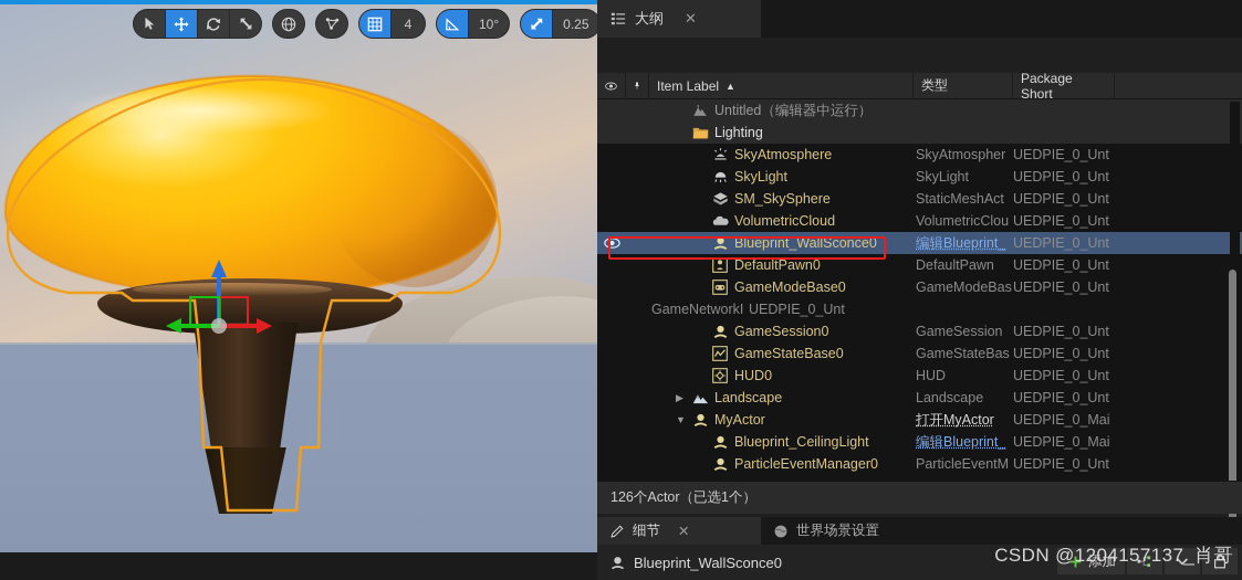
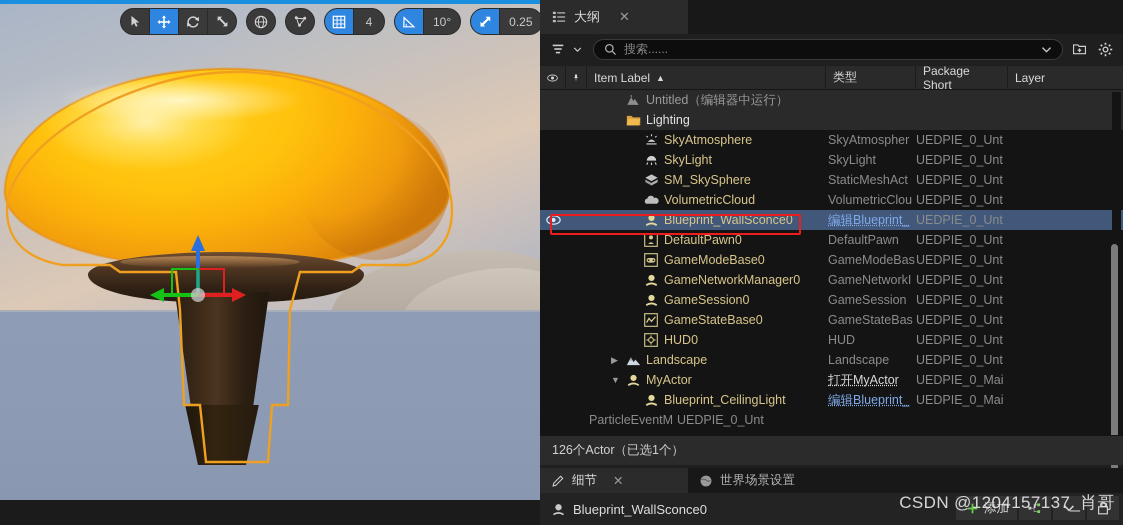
  4
  10°
  0.25
  大纲
  ✕
+ 搜索......
  Item Label
  ▲
  类型
  Package Short
+ Layer
  Untitled（编辑器中运行）
  Lighting
  SkyAtmosphere
  SkyAtmospher
  UEDPIE_0_Unt
  SkyLight
  SkyLight
  UEDPIE_0_Unt
  SM_SkySphere
  StaticMeshAct
  UEDPIE_0_Unt
  VolumetricCloud
  VolumetricClou
  UEDPIE_0_Unt
  Blueprint_WallSconce0
  编辑Blueprint_
  UEDPIE_0_Unt
  DefaultPawn0
  DefaultPawn
  UEDPIE_0_Unt
  GameModeBase0
  GameModeBas
  UEDPIE_0_Unt
+ GameNetworkManager0
  GameNetworkI
  UEDPIE_0_Unt
  GameSession0
  GameSession
  UEDPIE_0_Unt
  GameStateBase0
  GameStateBas
  UEDPIE_0_Unt
  HUD0
  HUD
  UEDPIE_0_Unt
  ▶
  Landscape
  Landscape
  UEDPIE_0_Unt
  ▼
  MyActor
  打开MyActor
  UEDPIE_0_Mai
  Blueprint_CeilingLight
  编辑Blueprint_
  UEDPIE_0_Mai
- ParticleEventManager0
  ParticleEventM
  UEDPIE_0_Unt
  126个Actor（已选1个）
  细节
  ✕
  世界场景设置
  Blueprint_WallSconce0
  添加
  CSDN @1204157137_肖哥
